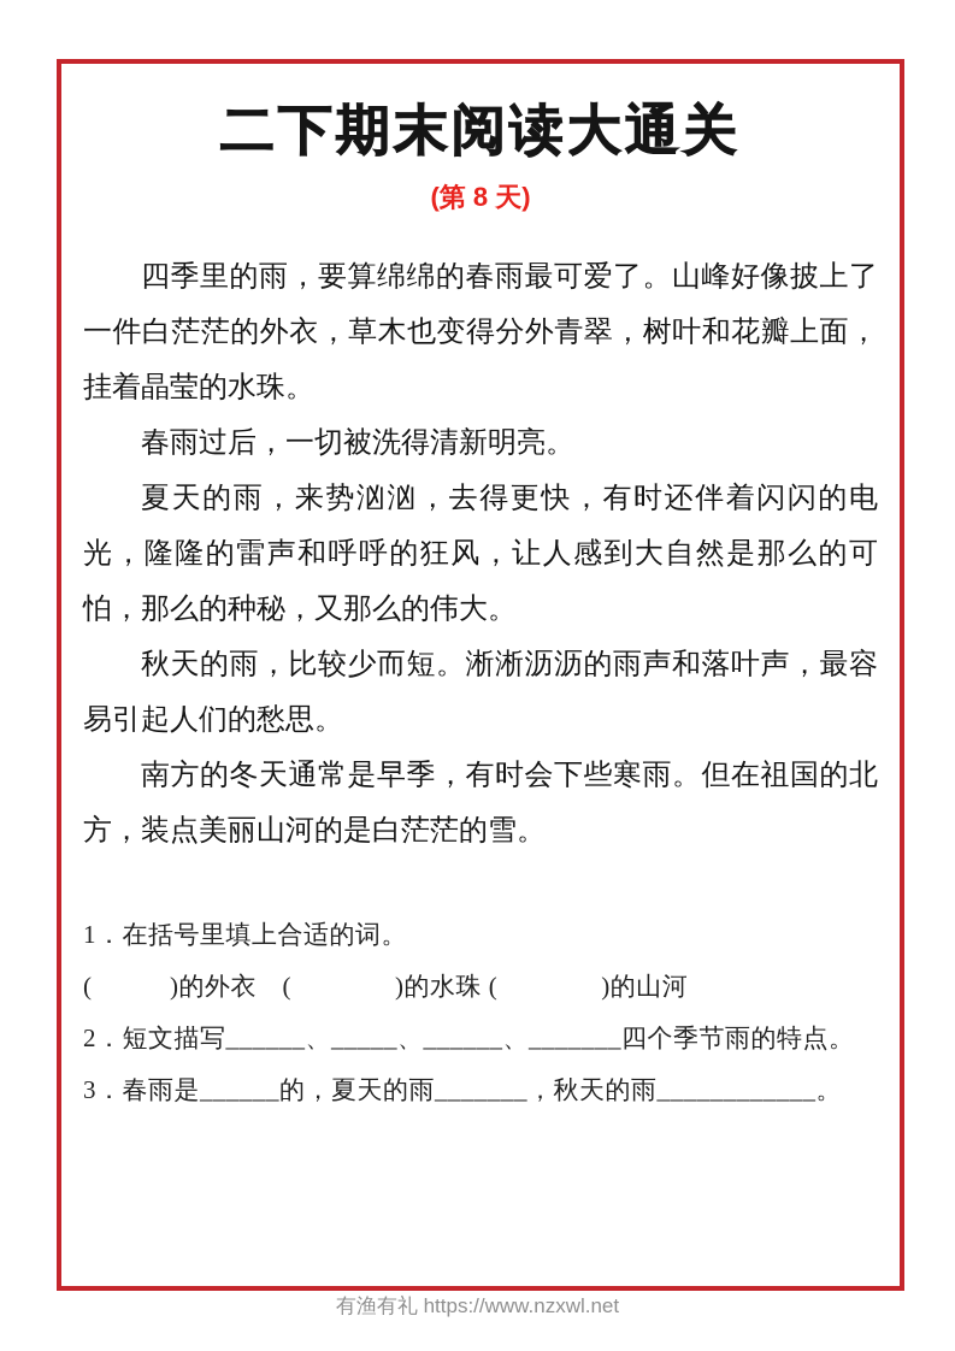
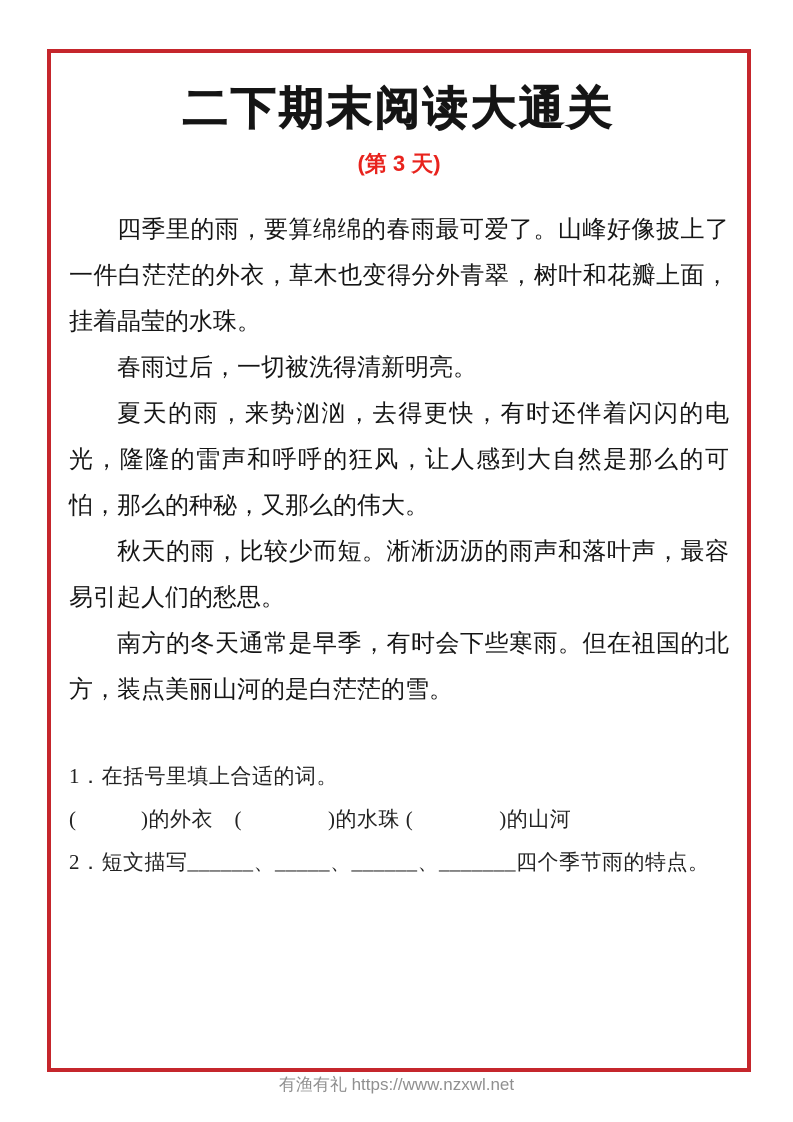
  二下期末阅读大通关
- (第 8 天)
+ (第 3 天)
  四季里的雨，要算绵绵的春雨最可爱了。山峰好像披上了一件白茫茫的外衣，草木也变得分外青翠，树叶和花瓣上面，挂着晶莹的水珠。
  春雨过后，一切被洗得清新明亮。
  夏天的雨，来势汹汹，去得更快，有时还伴着闪闪的电光，隆隆的雷声和呼呼的狂风，让人感到大自然是那么的可怕，那么的种秘，又那么的伟大。
  秋天的雨，比较少而短。淅淅沥沥的雨声和落叶声，最容易引起人们的愁思。
  南方的冬天通常是早季，有时会下些寒雨。但在祖国的北方，装点美丽山河的是白茫茫的雪。
  1．在括号里填上合适的词。
  ( )的外衣 ( )的水珠 ( )的山河
  2．短文描写______、_____、______、_______四个季节雨的特点。
- 3．春雨是______的，夏天的雨_______，秋天的雨____________。
  有渔有礼 https://www.nzxwl.net
